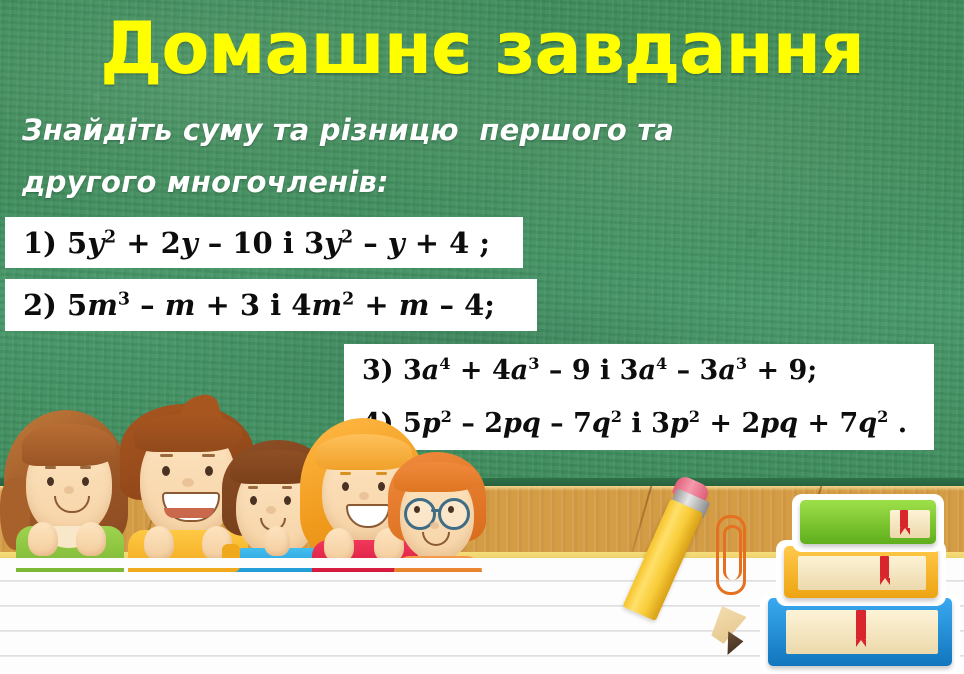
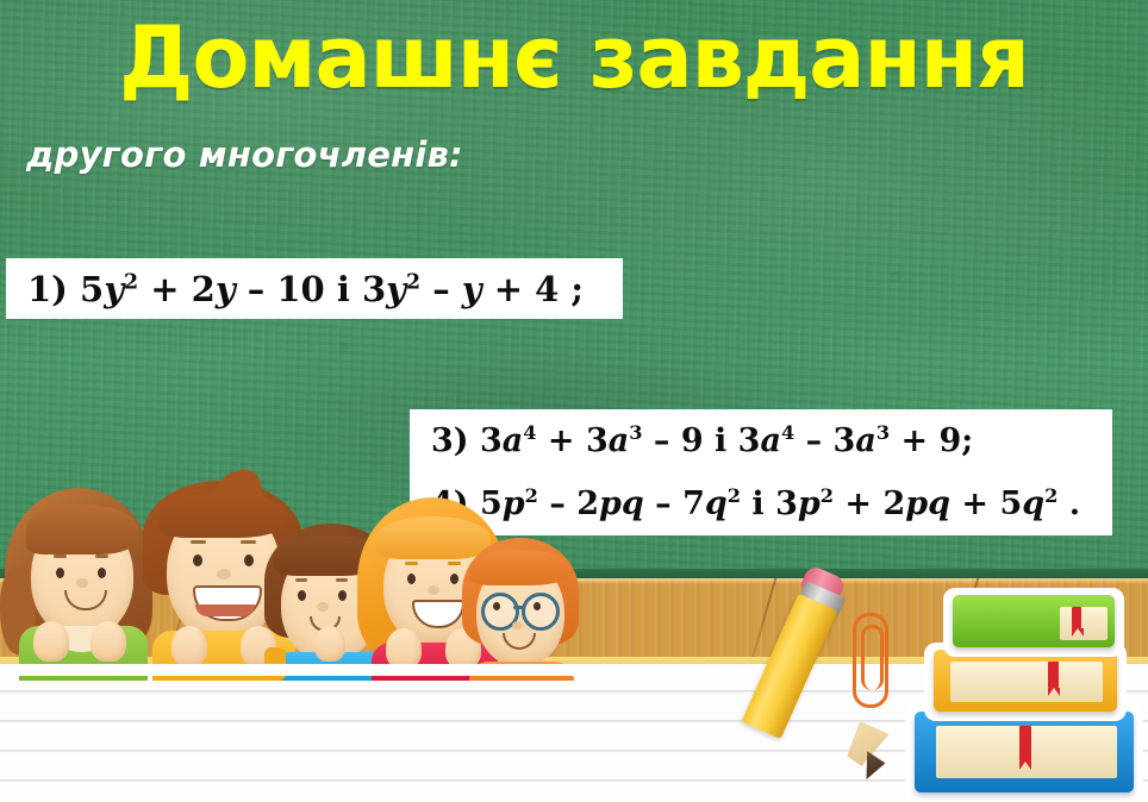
  Домашнє завдання
- Знайдіть суму та різницю першого та
  другого многочленів:
  1) 5y2 + 2y – 10 i 3y2 – y + 4 ;
- 2) 5m3 – m + 3 i 4m2 + m – 4;
- 3) 3a4 + 4a3 – 9 i 3a4 – 3a3 + 9;
+ 3) 3a4 + 3a3 – 9 i 3a4 – 3a3 + 9;
- 5p2 – 2pq – 7q2 i 3p2 + 2pq + 7q2 .
+ 5p2 – 2pq – 7q2 i 3p2 + 2pq + 5q2 .
